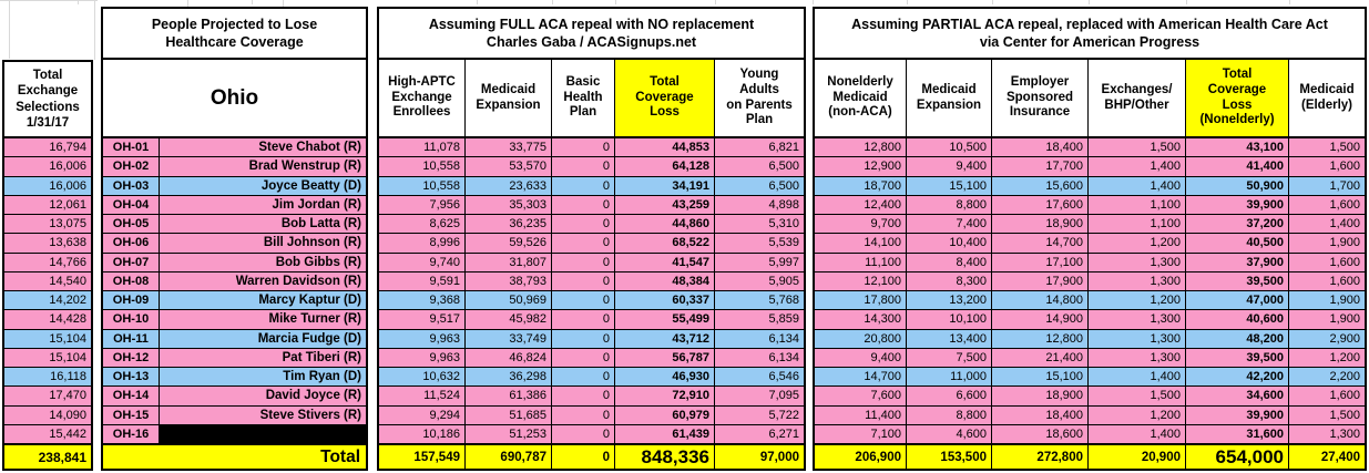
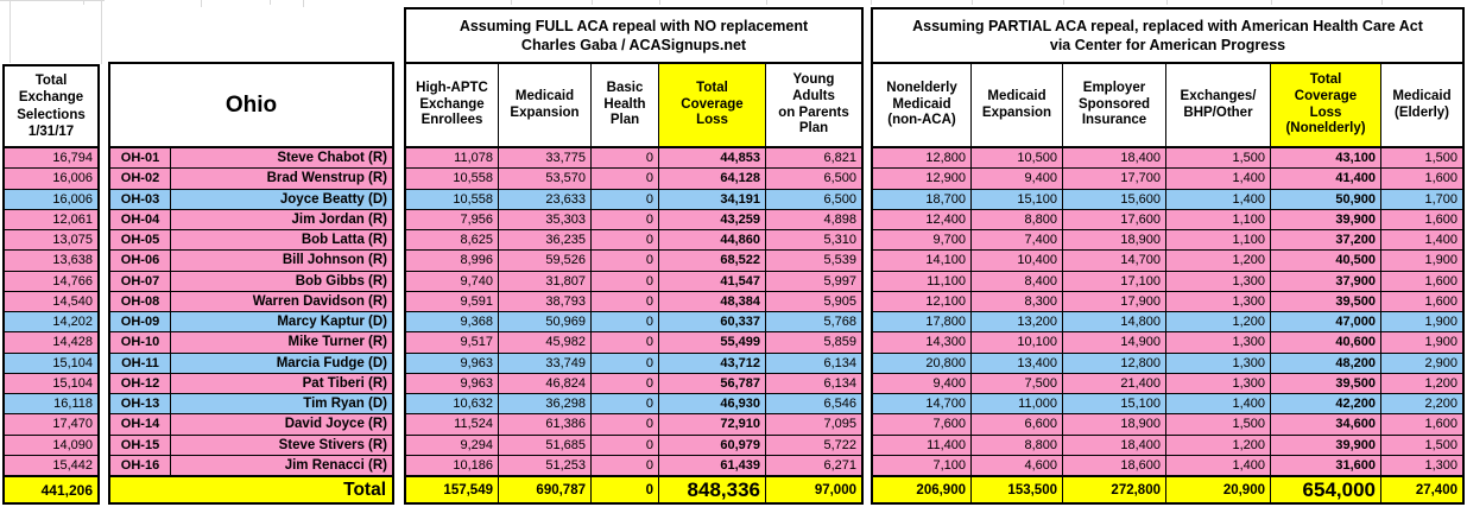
  Total
  Exchange
  Selections
  1/31/17
  16,794
  16,006
  16,006
  12,061
  13,075
  13,638
  14,766
  14,540
  14,202
  14,428
  15,104
  15,104
  16,118
  17,470
  14,090
  15,442
- 238,841
+ 441,206
- People Projected to Lose
- Healthcare Coverage
  Ohio
  OH-01
  Steve Chabot (R)
  OH-02
  Brad Wenstrup (R)
  OH-03
  Joyce Beatty (D)
  OH-04
  Jim Jordan (R)
  OH-05
  Bob Latta (R)
  OH-06
  Bill Johnson (R)
  OH-07
  Bob Gibbs (R)
  OH-08
  Warren Davidson (R)
  OH-09
  Marcy Kaptur (D)
  OH-10
  Mike Turner (R)
  OH-11
  Marcia Fudge (D)
  OH-12
  Pat Tiberi (R)
  OH-13
  Tim Ryan (D)
  OH-14
  David Joyce (R)
  OH-15
  Steve Stivers (R)
  OH-16
+ Jim Renacci (R)
  Total
  Assuming FULL ACA repeal with NO replacement
  Charles Gaba / ACASignups.net
  High-APTC
  Exchange
  Enrollees
  Medicaid
  Expansion
  Basic
  Health
  Plan
  Total
  Coverage
  Loss
  Young
  Adults
  on Parents
  Plan
  11,078
  33,775
  0
  44,853
  6,821
  10,558
  53,570
  0
  64,128
  6,500
  10,558
  23,633
  0
  34,191
  6,500
  7,956
  35,303
  0
  43,259
  4,898
  8,625
  36,235
  0
  44,860
  5,310
  8,996
  59,526
  0
  68,522
  5,539
  9,740
  31,807
  0
  41,547
  5,997
  9,591
  38,793
  0
  48,384
  5,905
  9,368
  50,969
  0
  60,337
  5,768
  9,517
  45,982
  0
  55,499
  5,859
  9,963
  33,749
  0
  43,712
  6,134
  9,963
  46,824
  0
  56,787
  6,134
  10,632
  36,298
  0
  46,930
  6,546
  11,524
  61,386
  0
  72,910
  7,095
  9,294
  51,685
  0
  60,979
  5,722
  10,186
  51,253
  0
  61,439
  6,271
  157,549
  690,787
  0
  848,336
  97,000
  Assuming PARTIAL ACA repeal, replaced with American Health Care Act
  via Center for American Progress
  Nonelderly
  Medicaid
  (non-ACA)
  Medicaid
  Expansion
  Employer
  Sponsored
  Insurance
  Exchanges/
  BHP/Other
  Total
  Coverage
  Loss
  (Nonelderly)
  Medicaid
  (Elderly)
  12,800
  10,500
  18,400
  1,500
  43,100
  1,500
  12,900
  9,400
  17,700
  1,400
  41,400
  1,600
  18,700
  15,100
  15,600
  1,400
  50,900
  1,700
  12,400
  8,800
  17,600
  1,100
  39,900
  1,600
  9,700
  7,400
  18,900
  1,100
  37,200
  1,400
  14,100
  10,400
  14,700
  1,200
  40,500
  1,900
  11,100
  8,400
  17,100
  1,300
  37,900
  1,600
  12,100
  8,300
  17,900
  1,300
  39,500
  1,600
  17,800
  13,200
  14,800
  1,200
  47,000
  1,900
  14,300
  10,100
  14,900
  1,300
  40,600
  1,900
  20,800
  13,400
  12,800
  1,300
  48,200
  2,900
  9,400
  7,500
  21,400
  1,300
  39,500
  1,200
  14,700
  11,000
  15,100
  1,400
  42,200
  2,200
  7,600
  6,600
  18,900
  1,500
  34,600
  1,600
  11,400
  8,800
  18,400
  1,200
  39,900
  1,500
  7,100
  4,600
  18,600
  1,400
  31,600
  1,300
  206,900
  153,500
  272,800
  20,900
  654,000
  27,400
